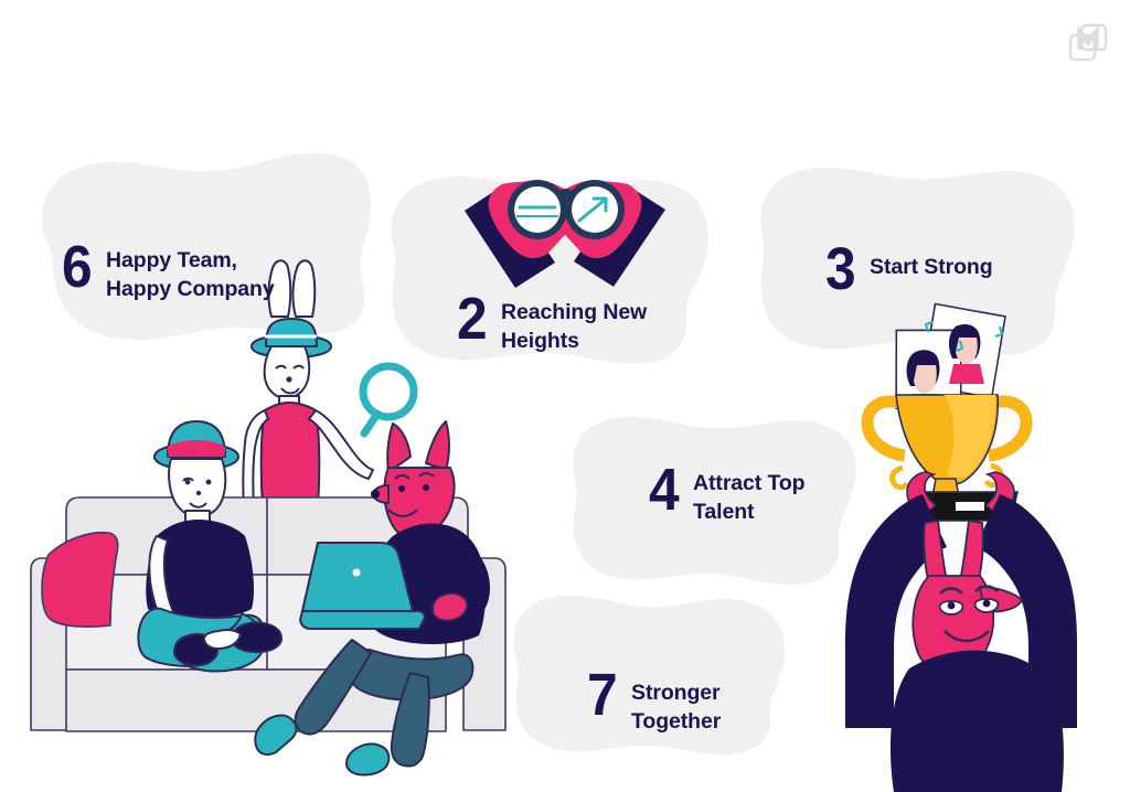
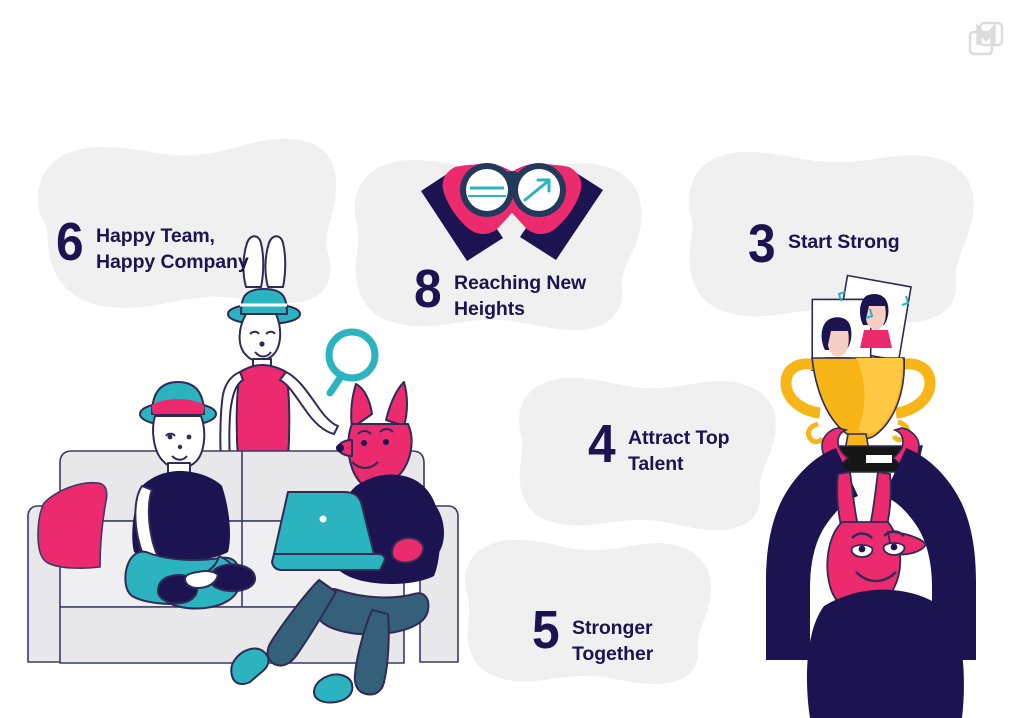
  6
  Happy Team,
  Happy Company
- 2
+ 8
  Reaching New
  Heights
  3
  Start Strong
  4
  Attract Top
  Talent
- 7
+ 5
  Stronger
  Together
